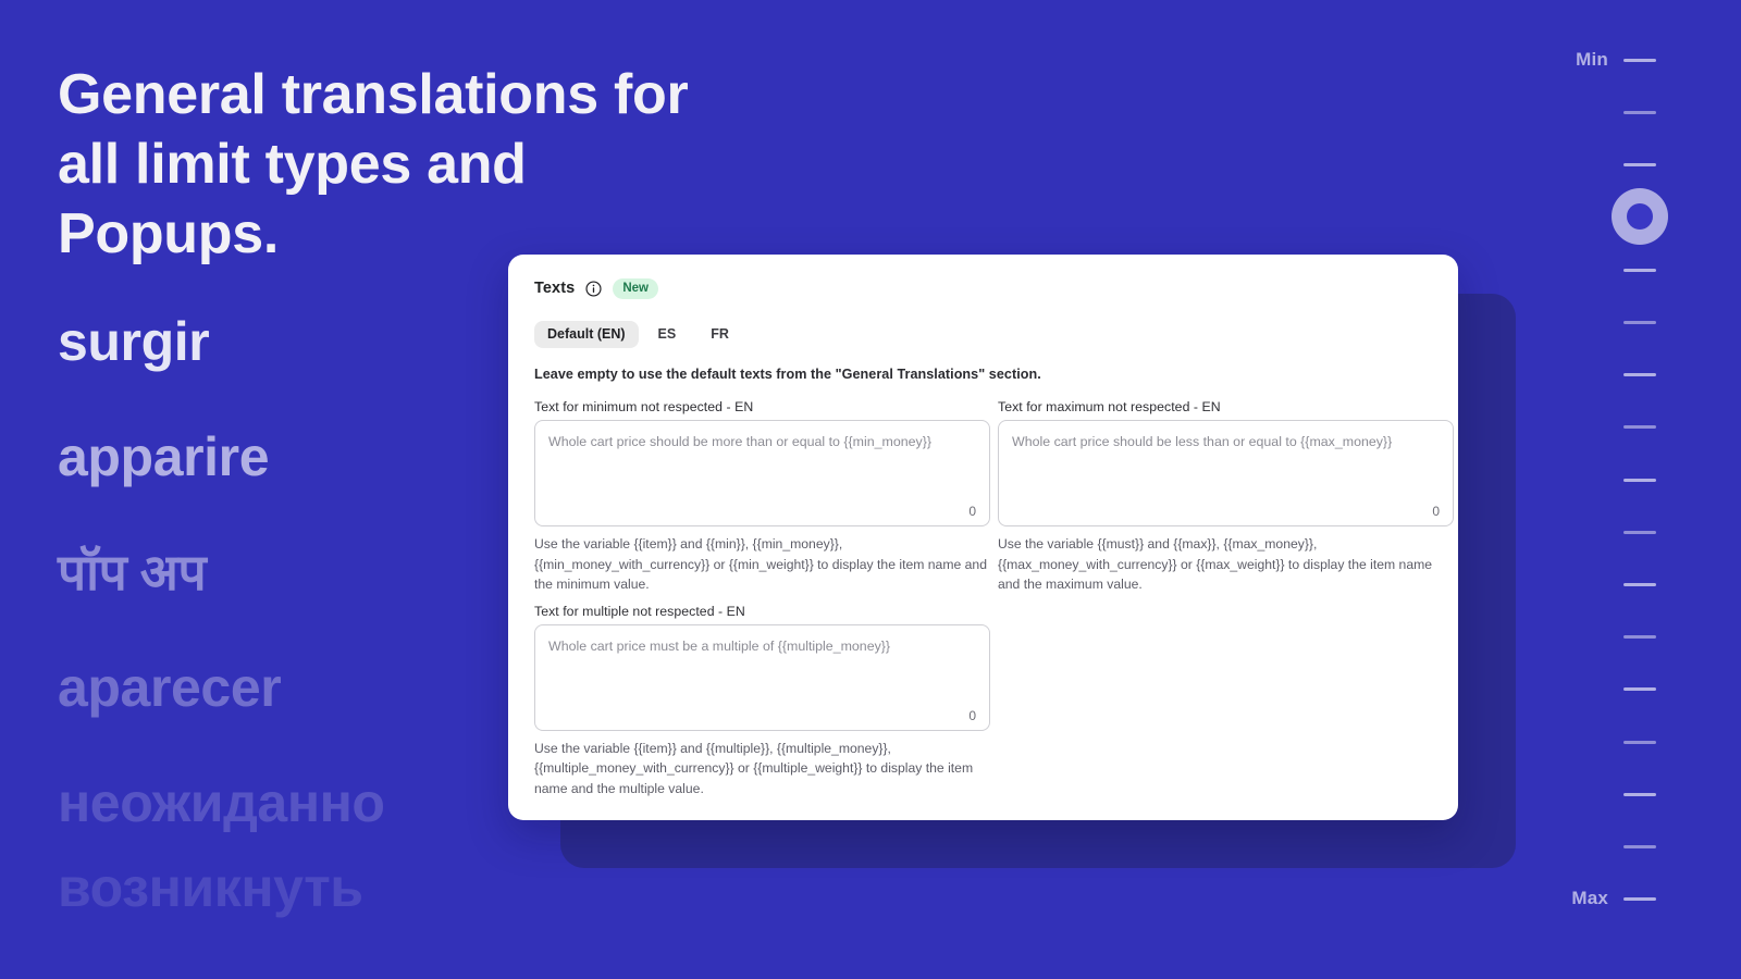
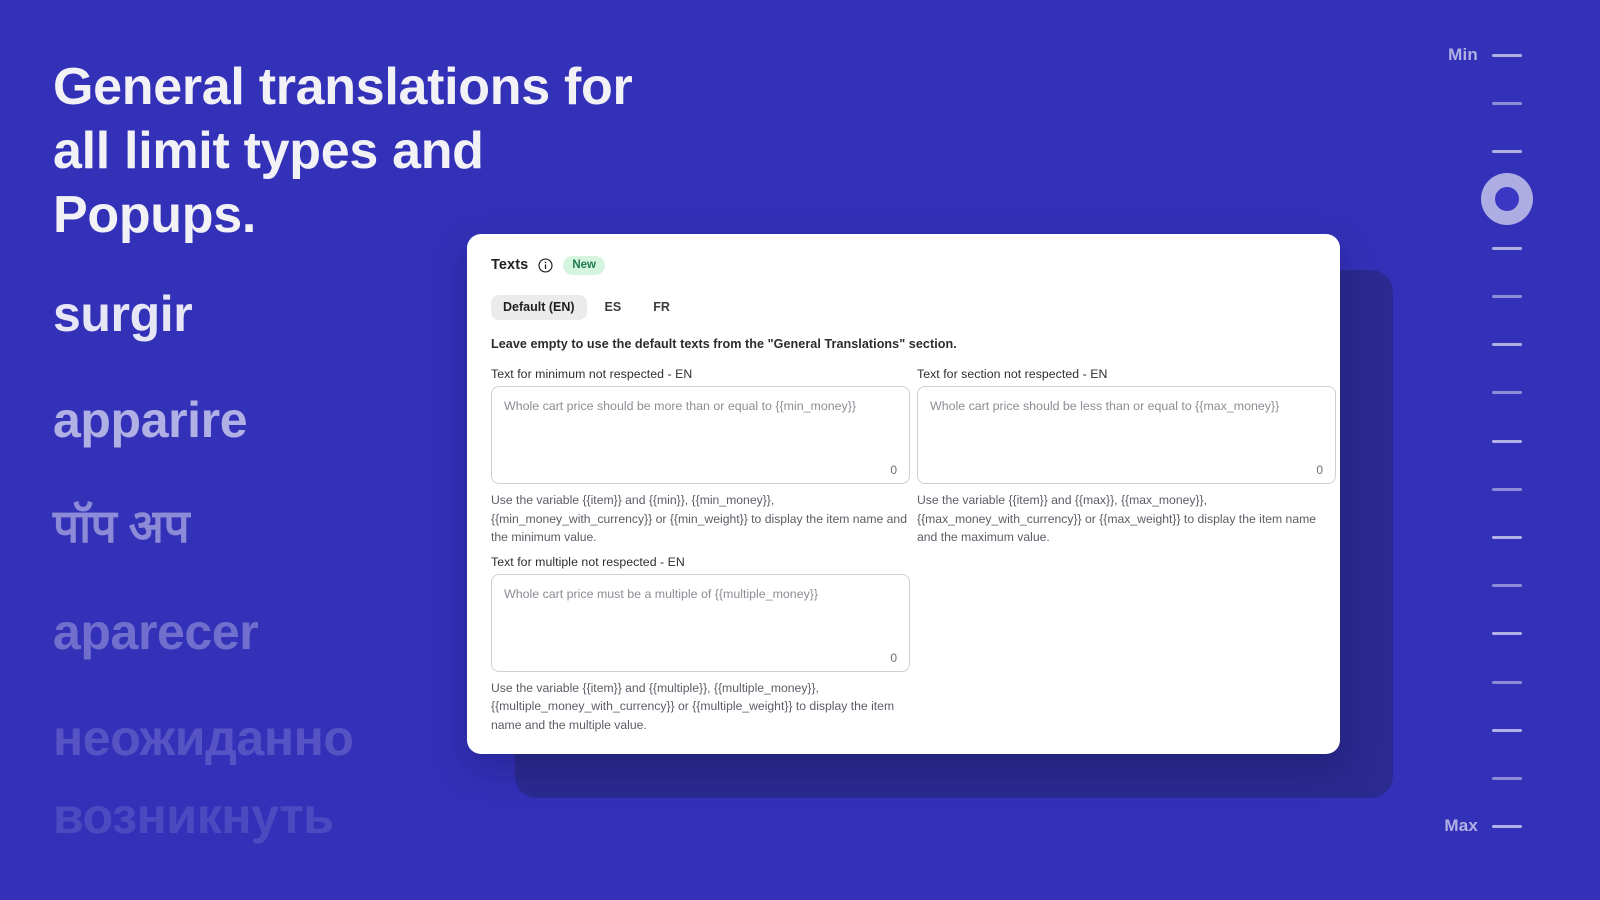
  General translations for
  all limit types and
  Popups.
  surgir
  apparire
  पॉप अप
  aparecer
  неожиданно
  возникнуть
  Texts
  New
  Default (EN)
  ES
  FR
  Leave empty to use the default texts from the "General Translations" section.
  Text for minimum not respected - EN
  Whole cart price should be more than or equal to {{min_money}}
  0
  Use the variable {{item}} and {{min}}, {{min_money}}, {{min_money_with_currency}} or {{min_weight}} to display the item name and the minimum value.
- Text for maximum not respected - EN
+ Text for section not respected - EN
  Whole cart price should be less than or equal to {{max_money}}
  0
- Use the variable {{must}} and {{max}}, {{max_money}}, {{max_money_with_currency}} or {{max_weight}} to display the item name and the maximum value.
+ Use the variable {{item}} and {{max}}, {{max_money}}, {{max_money_with_currency}} or {{max_weight}} to display the item name and the maximum value.
  Text for multiple not respected - EN
  Whole cart price must be a multiple of {{multiple_money}}
  0
  Use the variable {{item}} and {{multiple}}, {{multiple_money}}, {{multiple_money_with_currency}} or {{multiple_weight}} to display the item name and the multiple value.
  Min
  Max
